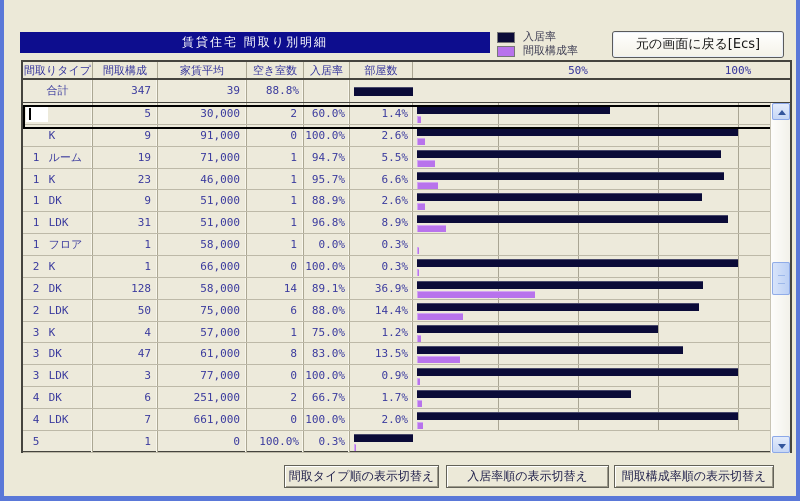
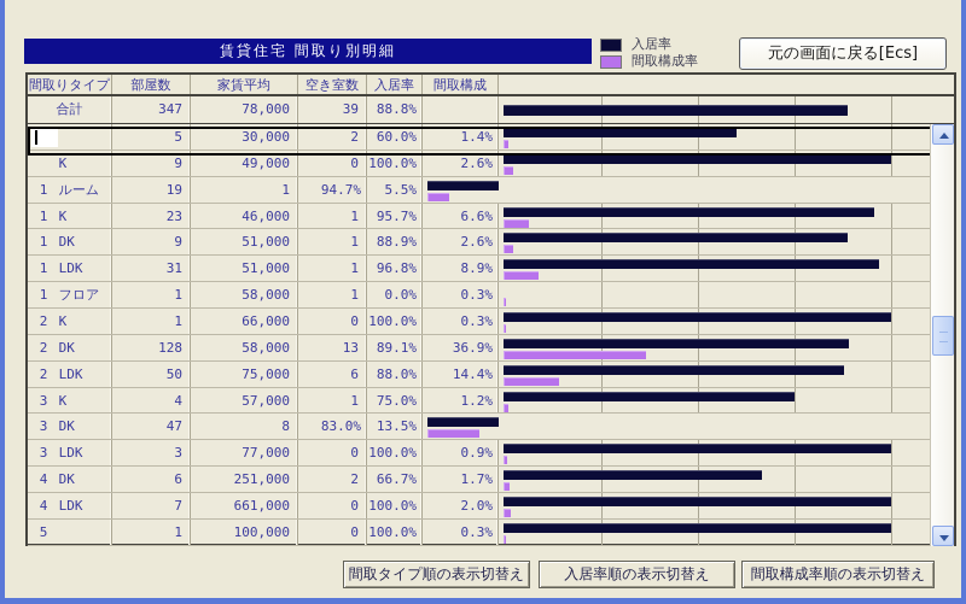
  賃貸住宅 間取り別明細
  入居率
  間取構成率
  元の画面に戻る[Ecs]
  間取りタイプ
- 間取構成
+ 部屋数
  家賃平均
  空き室数
  入居率
- 部屋数
+ 間取構成
- 50%
- 100%
  合計
  347
+ 78,000
  39
  88.8%
  5
  30,000
  2
  60.0%
  1.4%
  K
  9
- 91,000
+ 49,000
  0
  100.0%
  2.6%
  1 ルーム
  19
- 71,000
  1
  94.7%
  5.5%
  1 K
  23
  46,000
  1
  95.7%
  6.6%
  1 DK
  9
  51,000
  1
  88.9%
  2.6%
  1 LDK
  31
  51,000
  1
  96.8%
  8.9%
  1 フロア
  1
  58,000
  1
  0.0%
  0.3%
  2 K
  1
  66,000
  0
  100.0%
  0.3%
  2 DK
  128
  58,000
- 14
+ 13
  89.1%
  36.9%
  2 LDK
  50
  75,000
  6
  88.0%
  14.4%
  3 K
  4
  57,000
  1
  75.0%
  1.2%
  3 DK
  47
- 61,000
  8
  83.0%
  13.5%
  3 LDK
  3
  77,000
  0
  100.0%
  0.9%
  4 DK
  6
  251,000
  2
  66.7%
  1.7%
  4 LDK
  7
  661,000
  0
  100.0%
  2.0%
  5
  1
+ 100,000
  0
  100.0%
  0.3%
  間取タイプ順の表示切替え
  入居率順の表示切替え
  間取構成率順の表示切替え
